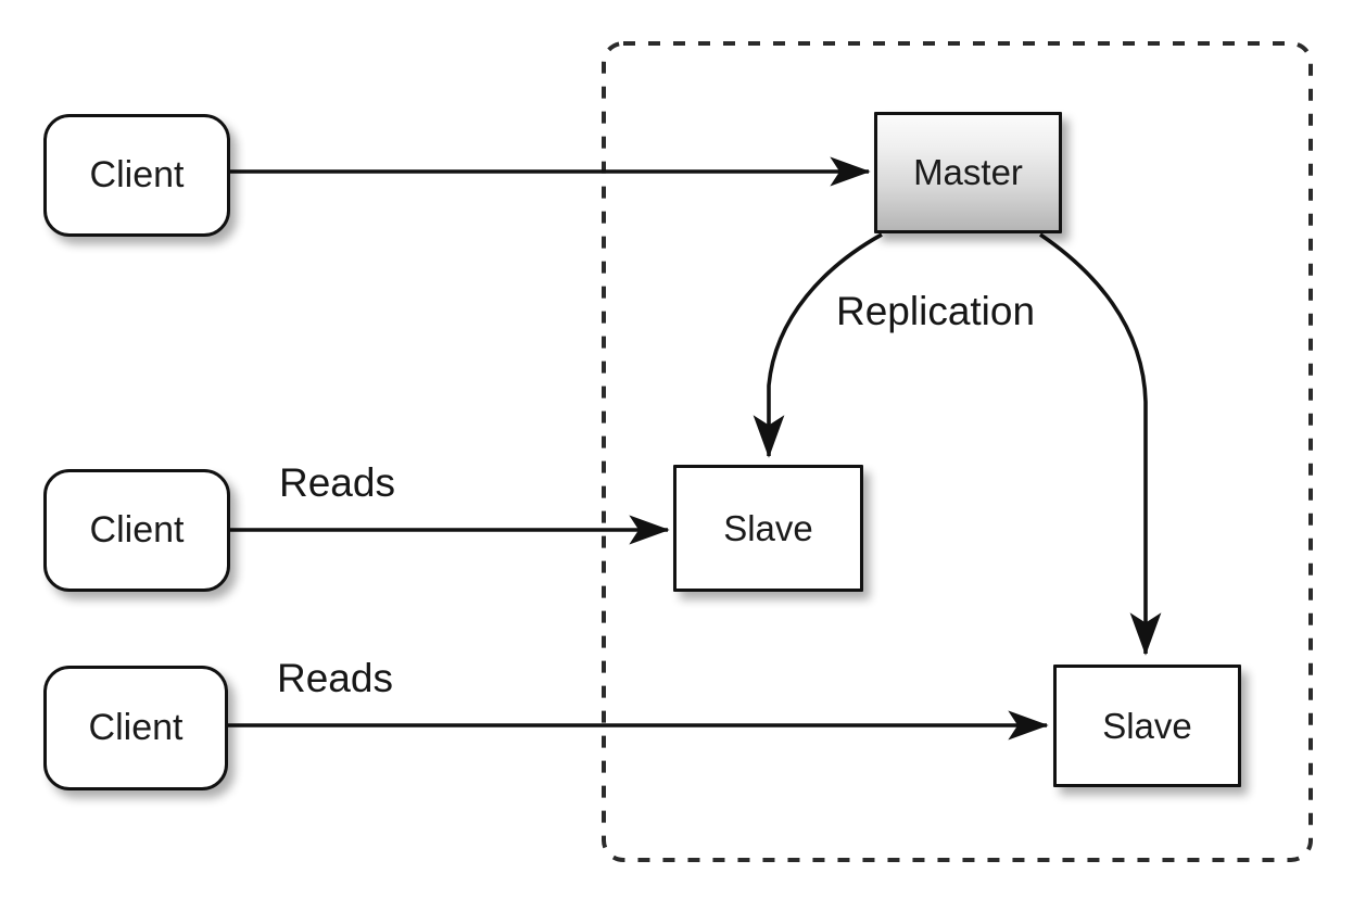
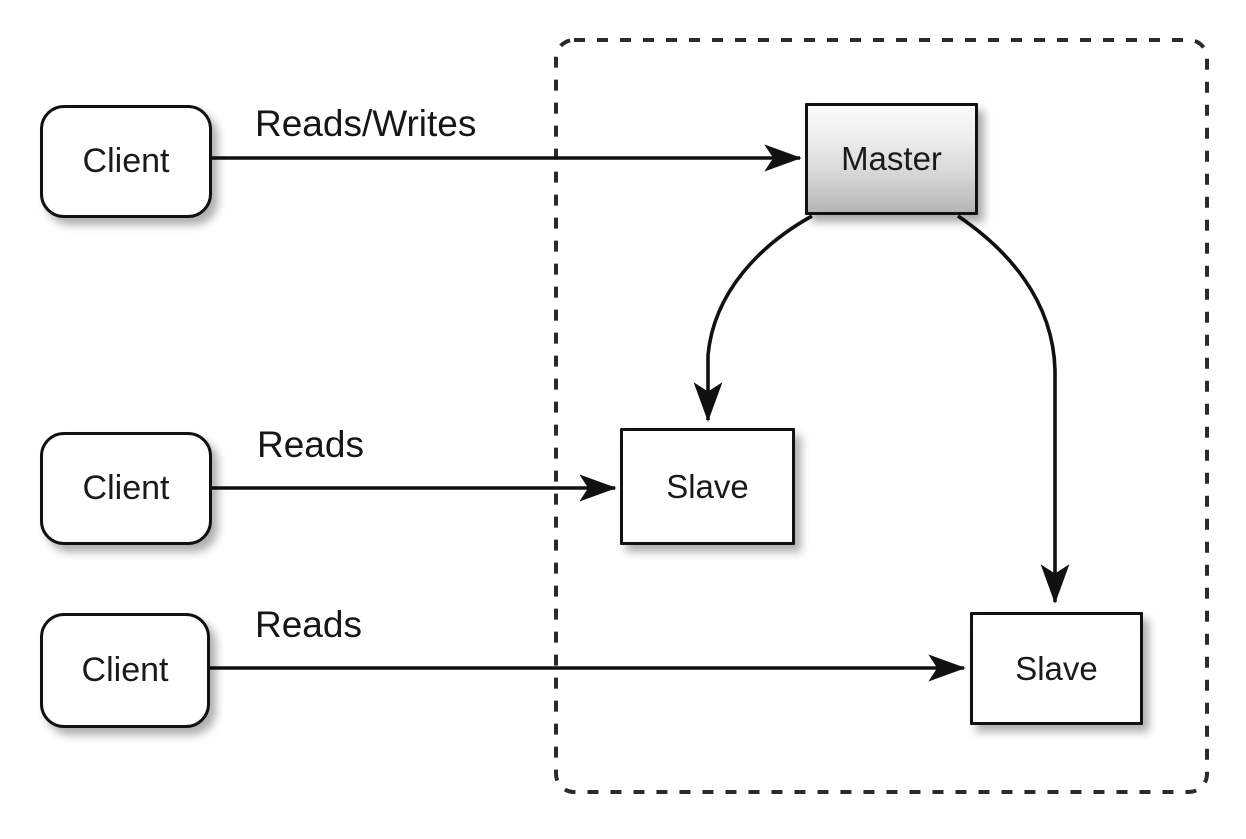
  Client
  Client
  Client
  Master
  Slave
  Slave
+ Reads/Writes
  Reads
  Reads
- Replication
